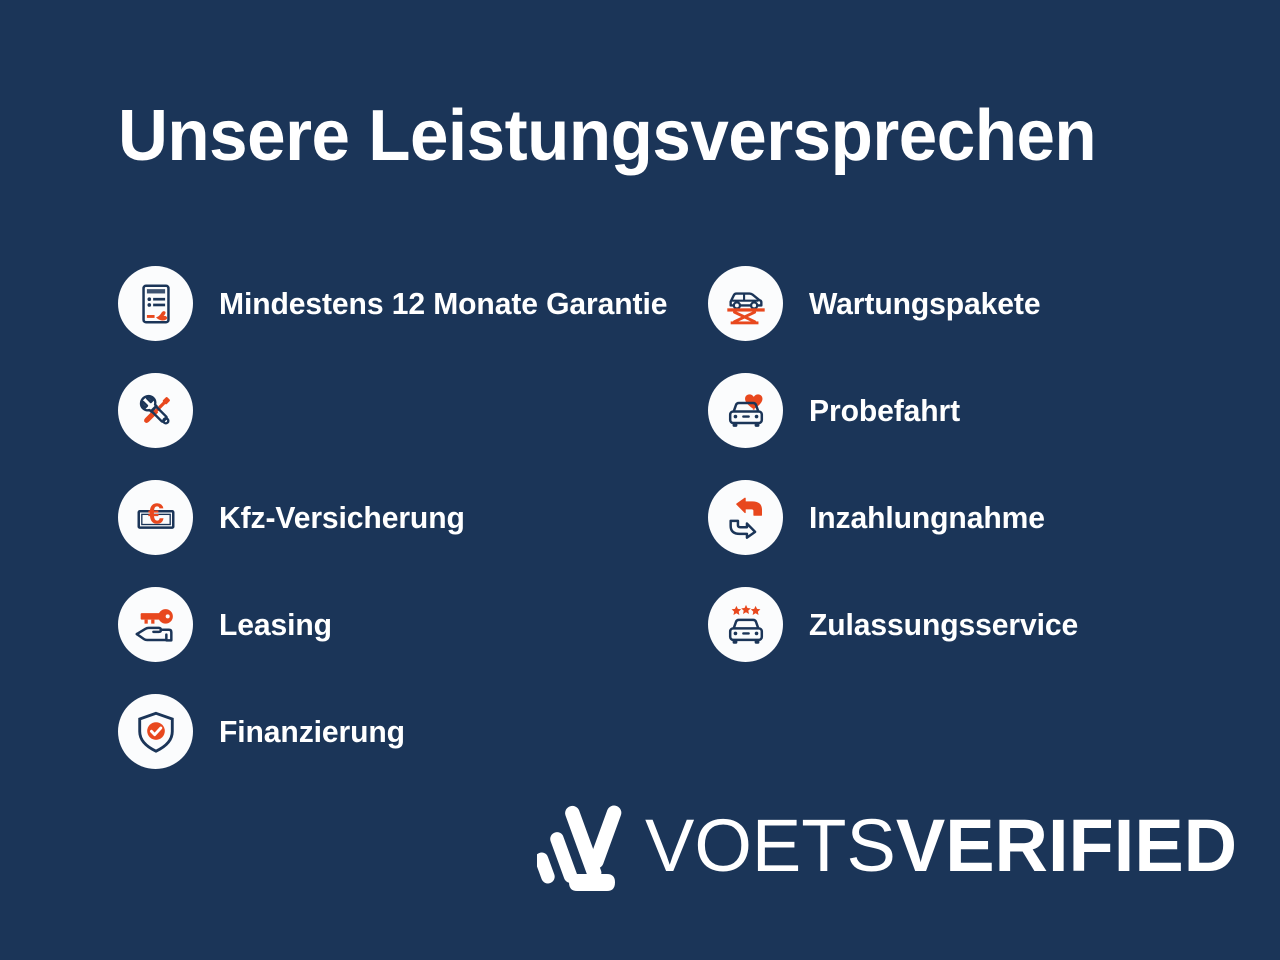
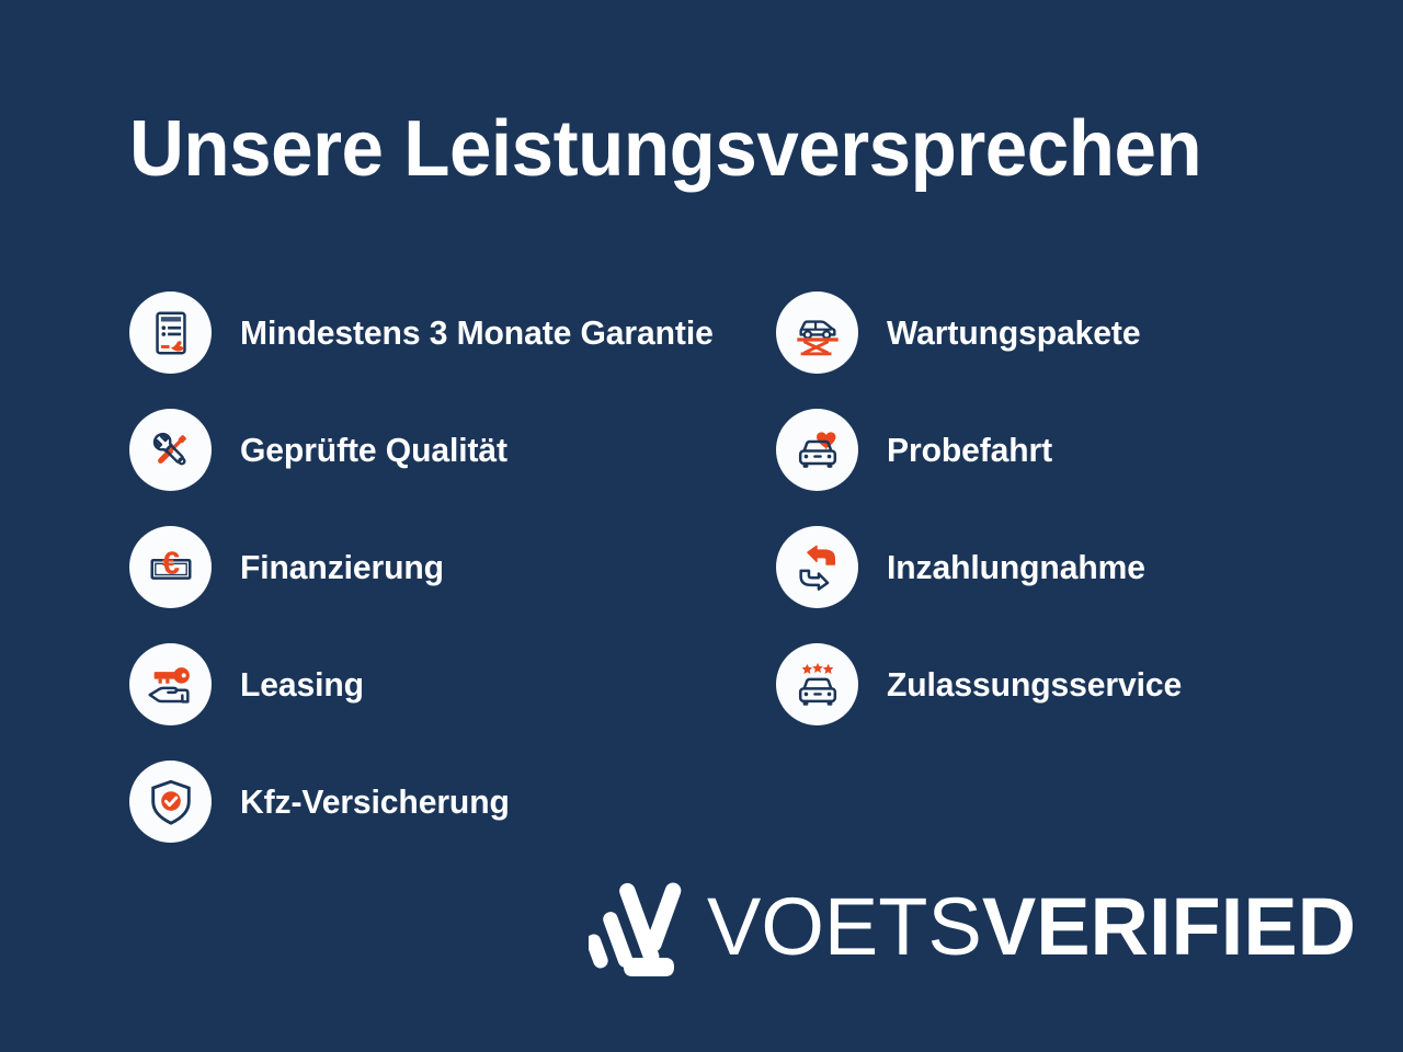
  Unsere Leistungsversprechen
- Mindestens 12 Monate Garantie
+ Mindestens 3 Monate Garantie
+ Geprüfte Qualität
  €
- Kfz-Versicherung
+ Finanzierung
  Leasing
- Finanzierung
+ Kfz-Versicherung
  Wartungspakete
  Probefahrt
  Inzahlungnahme
  Zulassungsservice
  VOETSVERIFIED
